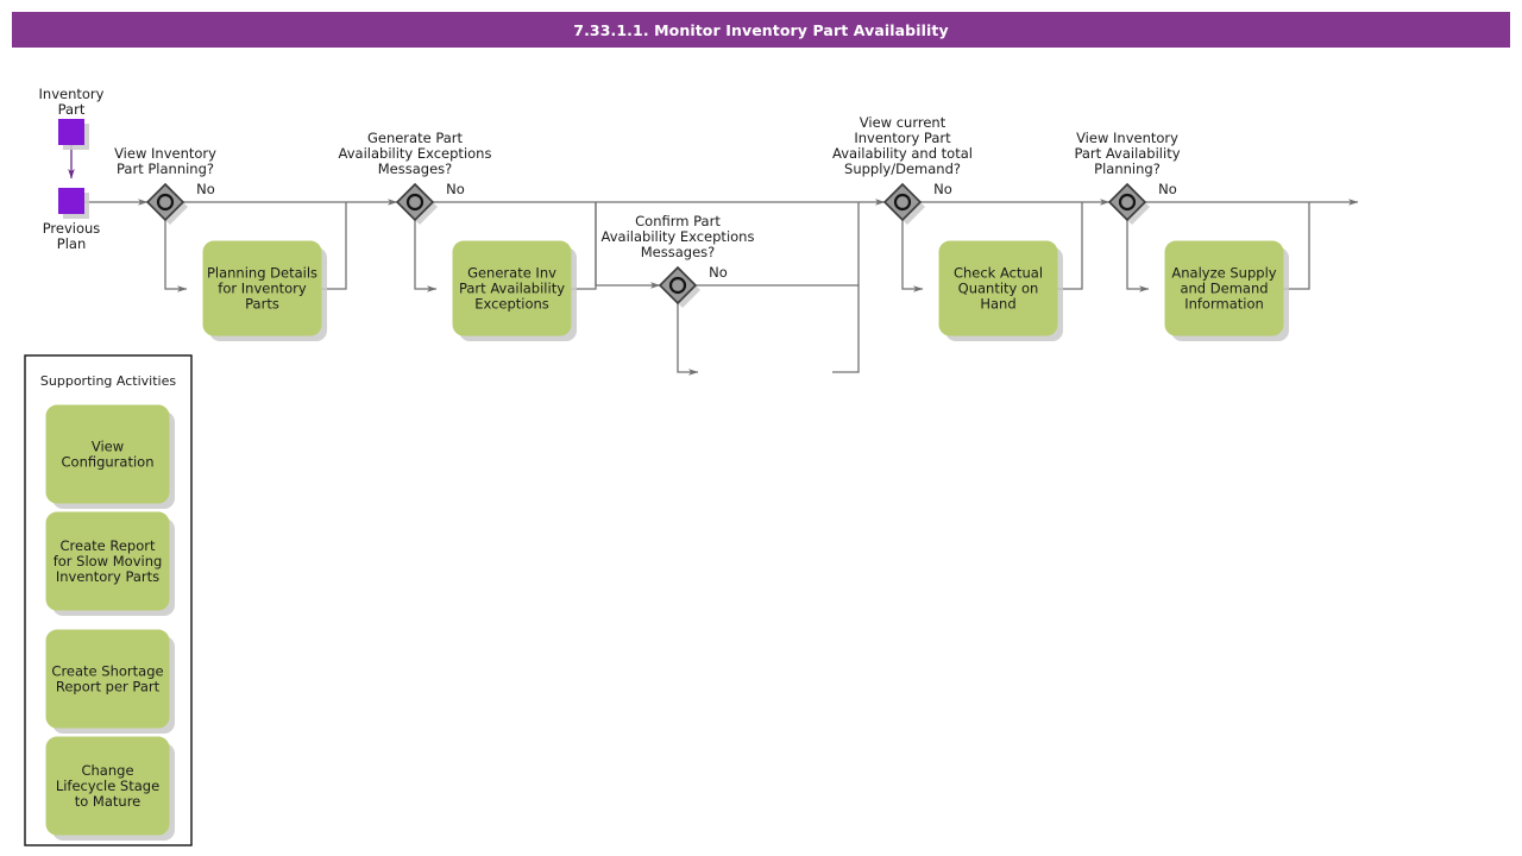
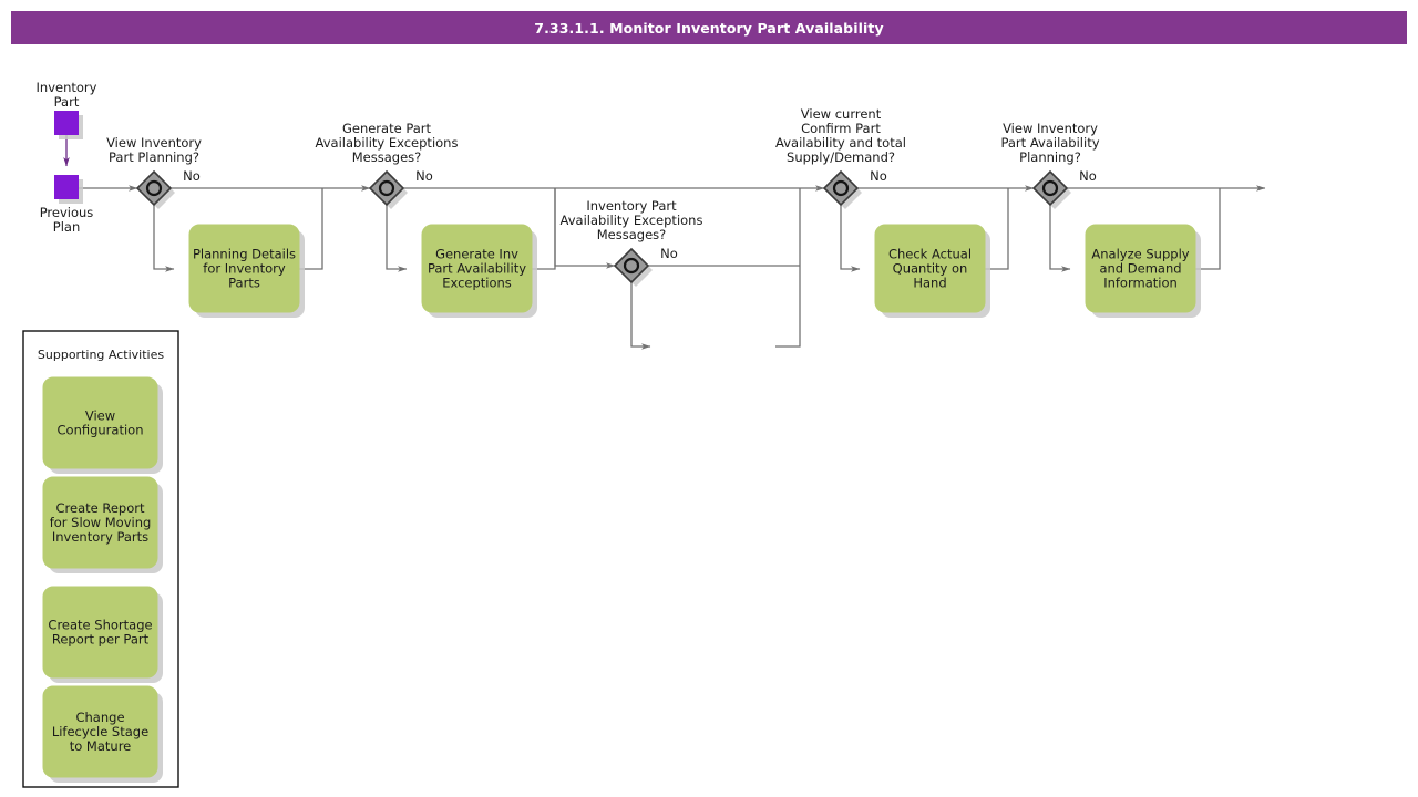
  7.33.1.1. Monitor Inventory Part Availability
  Supporting Activities
  Planning Details for Inventory Parts
  Generate Inv Part Availability Exceptions
  Check Actual Quantity on Hand
  Analyze Supply and Demand Information
  View Configuration
  Create Report for Slow Moving Inventory Parts
  Create Shortage Report per Part
  Change Lifecycle Stage to Mature
  View Inventory Part Planning?
  No
  Generate Part Availability Exceptions Messages?
  No
- Confirm Part Availability Exceptions Messages?
+ Inventory Part Availability Exceptions Messages?
  No
- View current Inventory Part Availability and total Supply/Demand?
+ View current Confirm Part Availability and total Supply/Demand?
  No
  View Inventory Part Availability Planning?
  No
  Inventory Part
  Previous Plan
